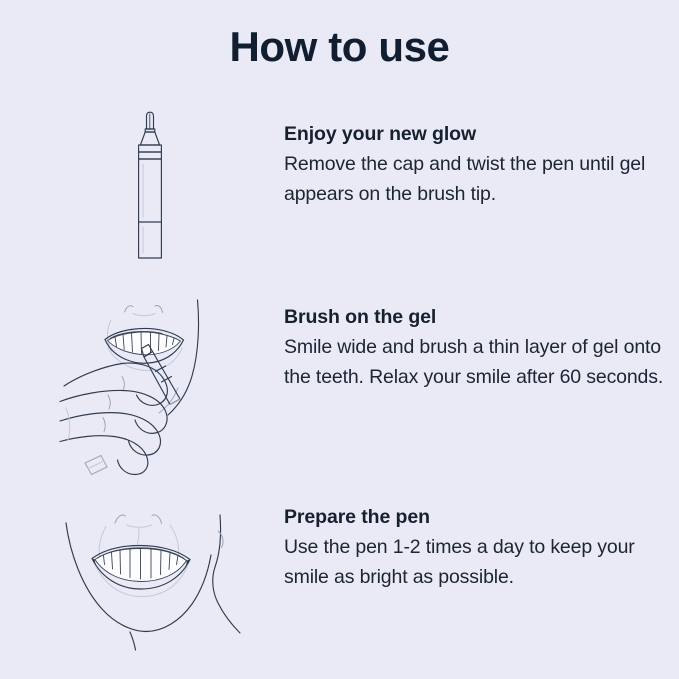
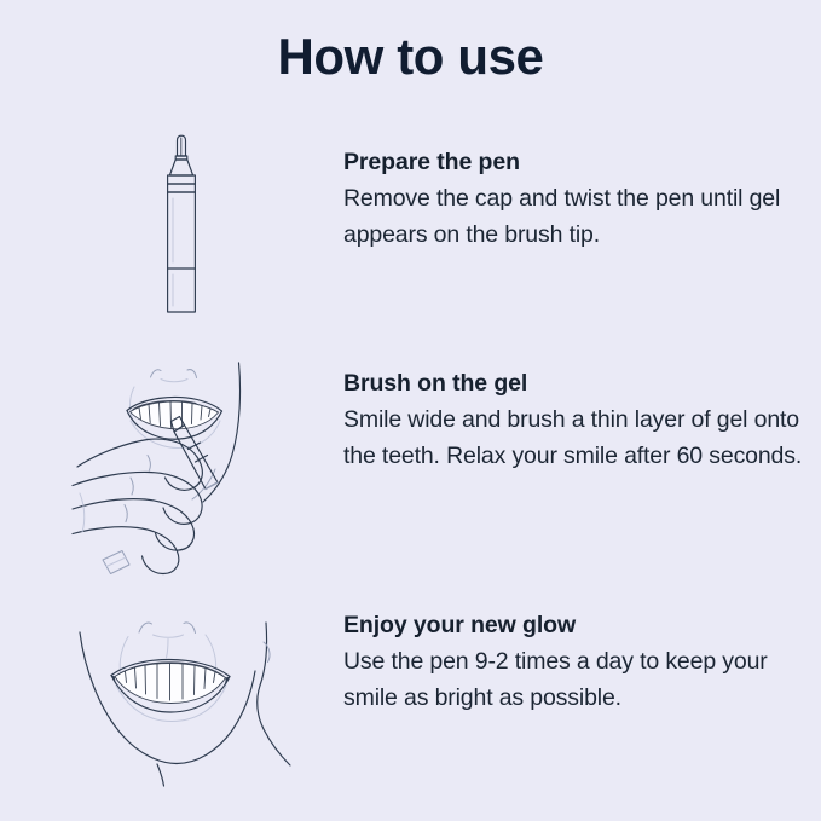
  How to use
- Enjoy your new glow
+ Prepare the pen
  Remove the cap and twist the pen until gel appears on the brush tip.
  Brush on the gel
  Smile wide and brush a thin layer of gel onto the teeth. Relax your smile after 60 seconds.
- Prepare the pen
+ Enjoy your new glow
- Use the pen 1-2 times a day to keep your smile as bright as possible.
+ Use the pen 9-2 times a day to keep your smile as bright as possible.
